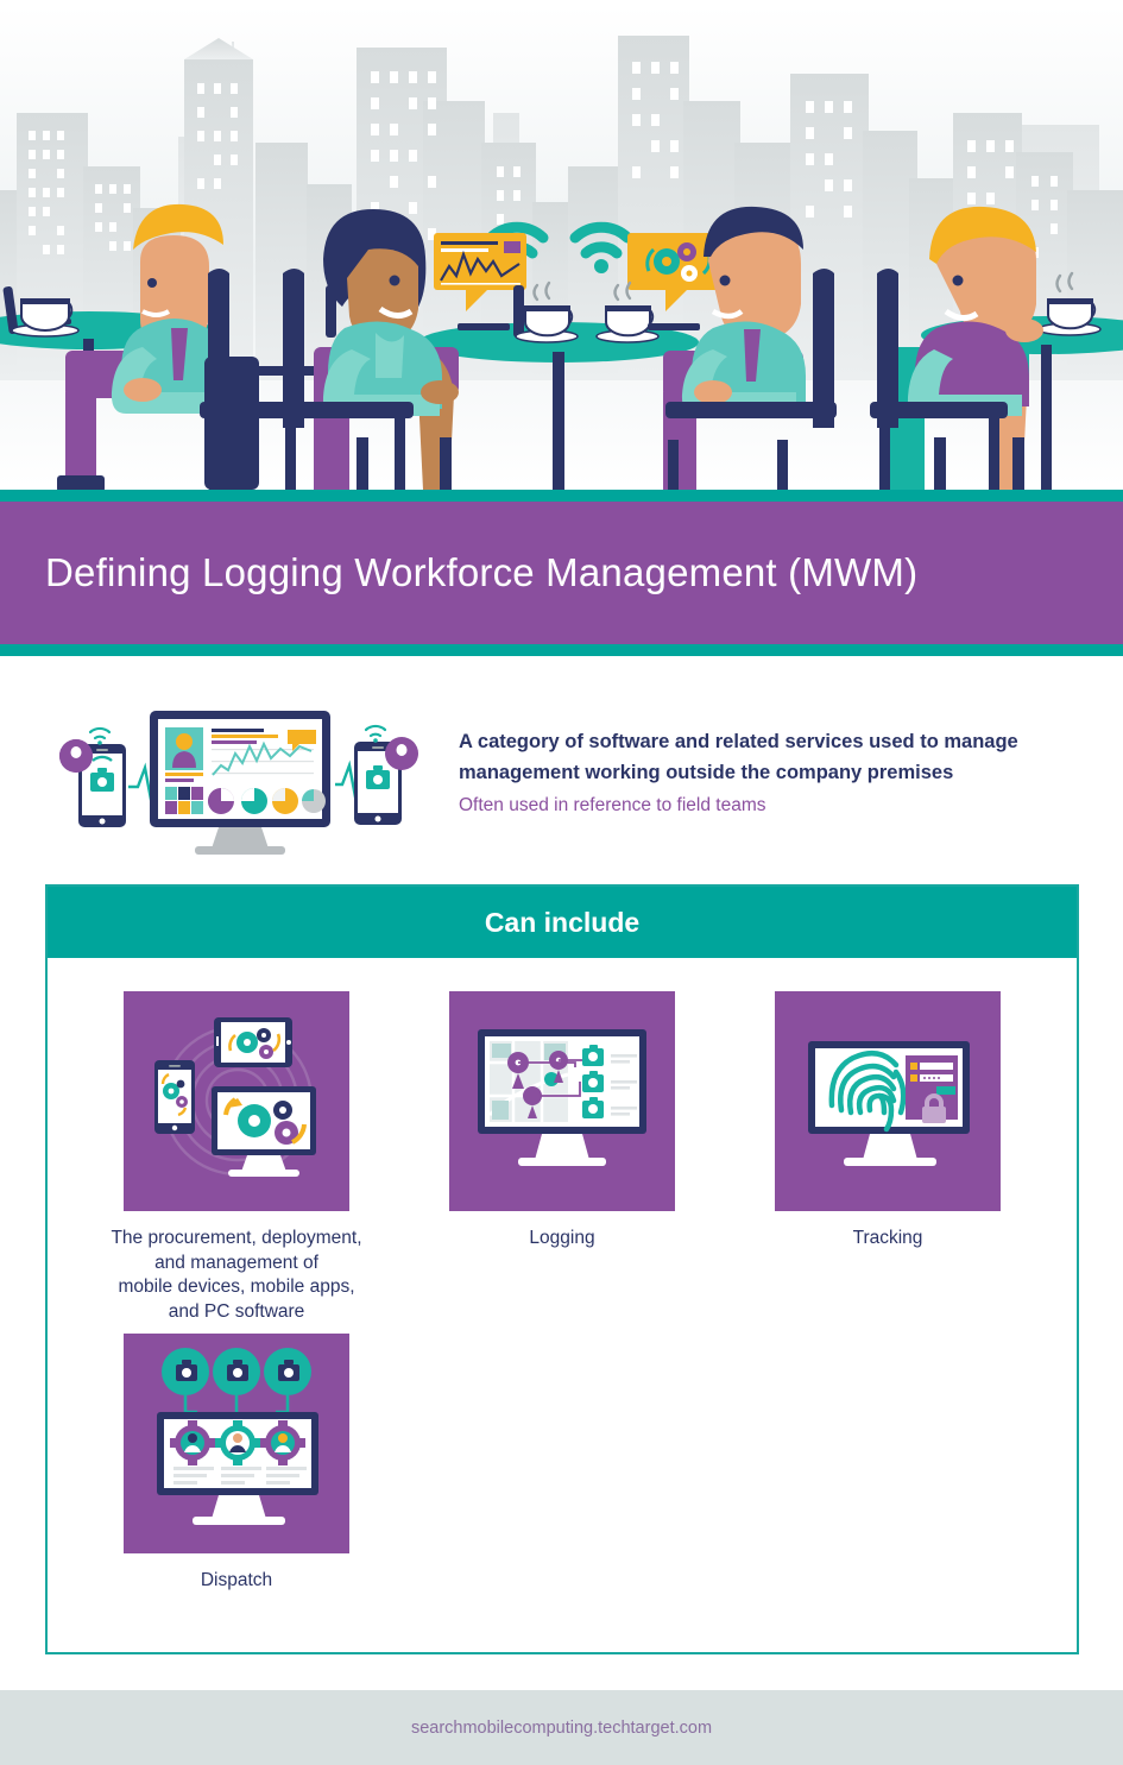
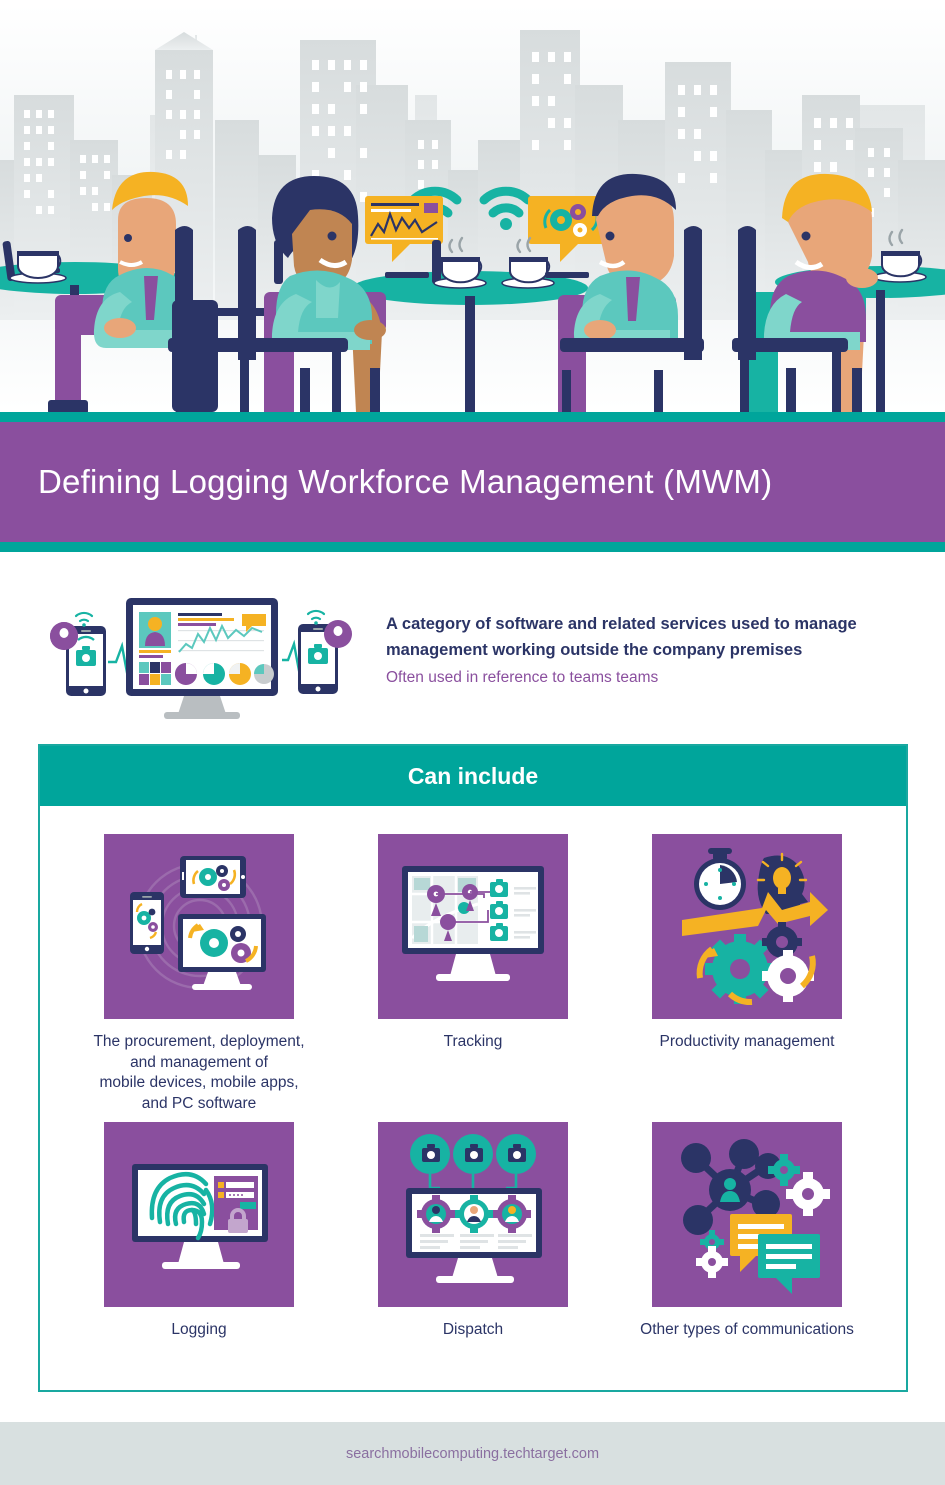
  Defining Logging Workforce Management (MWM)
  A category of software and related services used to manage management working outside the company premises
- Often used in reference to field teams
+ Often used in reference to teams teams
  Can include
  The procurement, deployment,
  and management of
  mobile devices, mobile apps,
  and PC software
- Logging
+ Tracking
+ Productivity management
- Tracking
+ Logging
  Dispatch
+ Other types of communications
  searchmobilecomputing.techtarget.com
